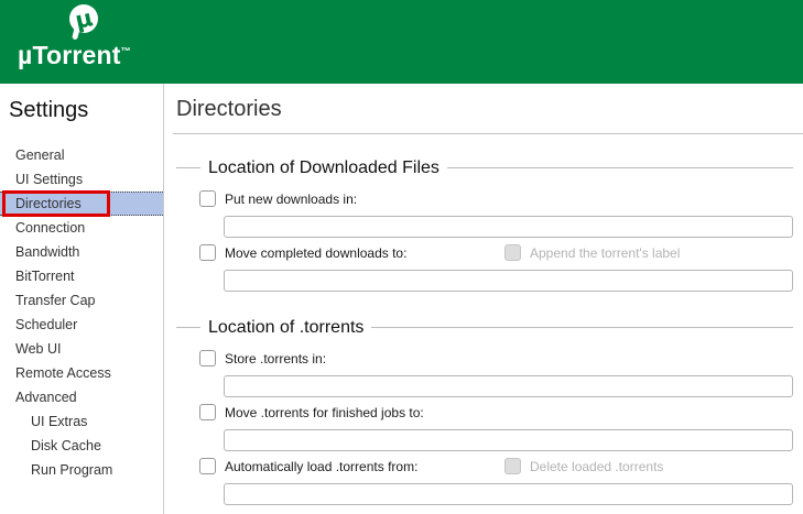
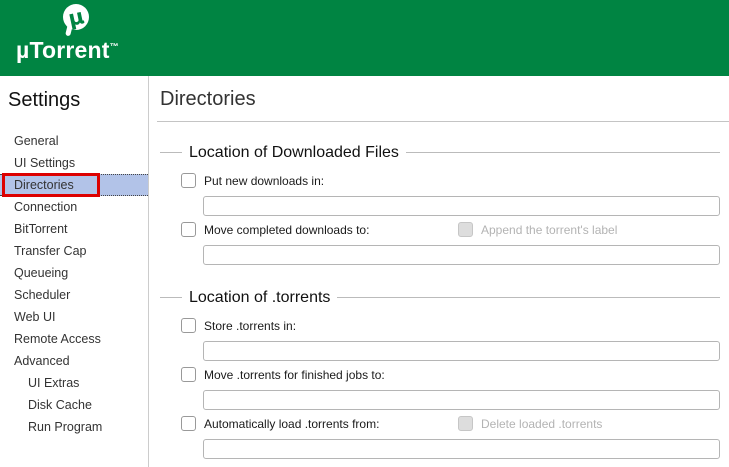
  µTorrent™
  Settings
  General
  UI Settings
  Directories
  Connection
- Bandwidth
  BitTorrent
  Transfer Cap
+ Queueing
  Scheduler
  Web UI
  Remote Access
  Advanced
  UI Extras
  Disk Cache
  Run Program
  Directories
  Location of Downloaded Files
  Put new downloads in:
  Move completed downloads to:
  Append the torrent's label
  Location of .torrents
  Store .torrents in:
  Move .torrents for finished jobs to:
  Automatically load .torrents from:
  Delete loaded .torrents
